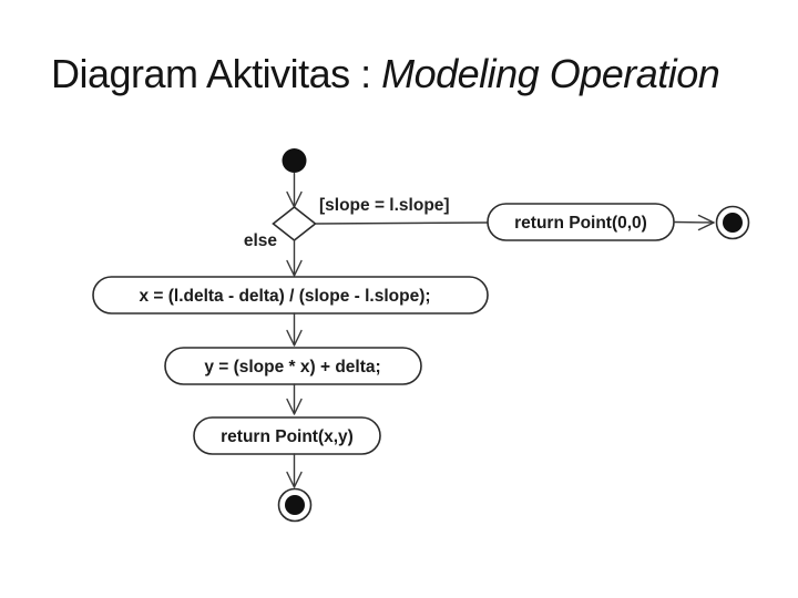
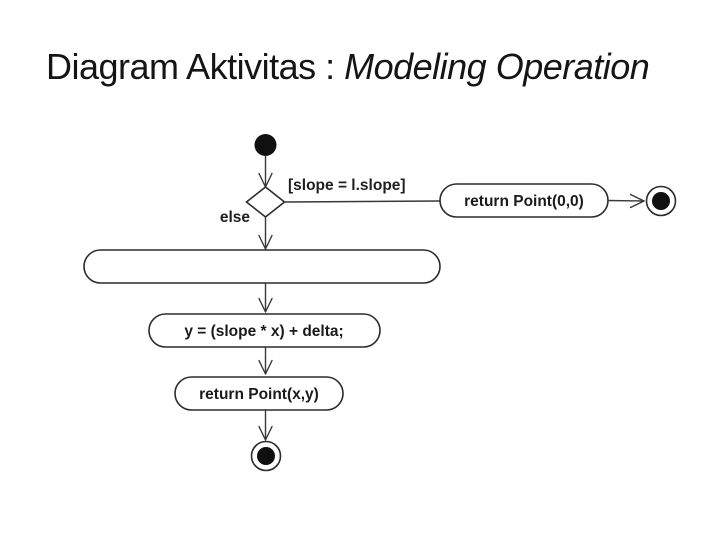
  Diagram Aktivitas : Modeling Operation
  [slope = l.slope]
  else
  return Point(0,0)
- x = (l.delta - delta) / (slope - l.slope);
  y = (slope * x) + delta;
  return Point(x,y)
